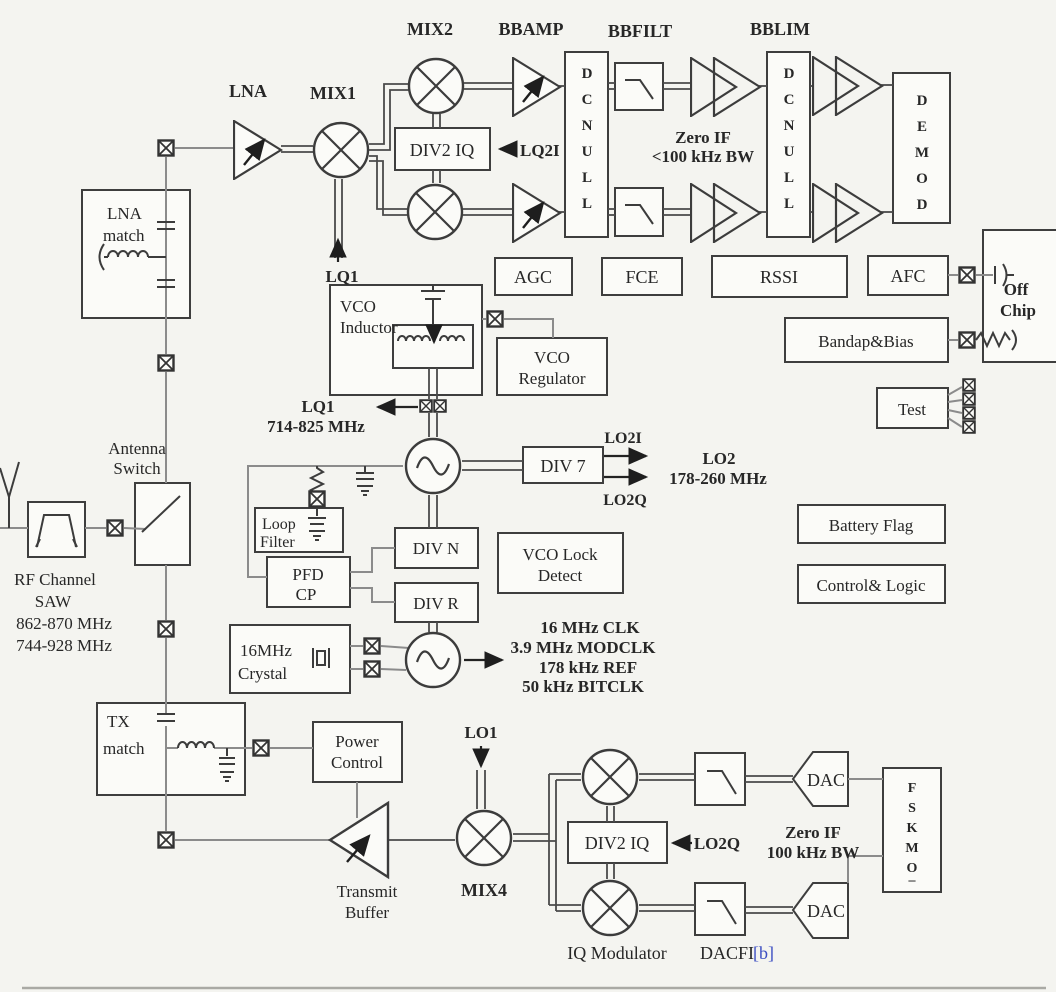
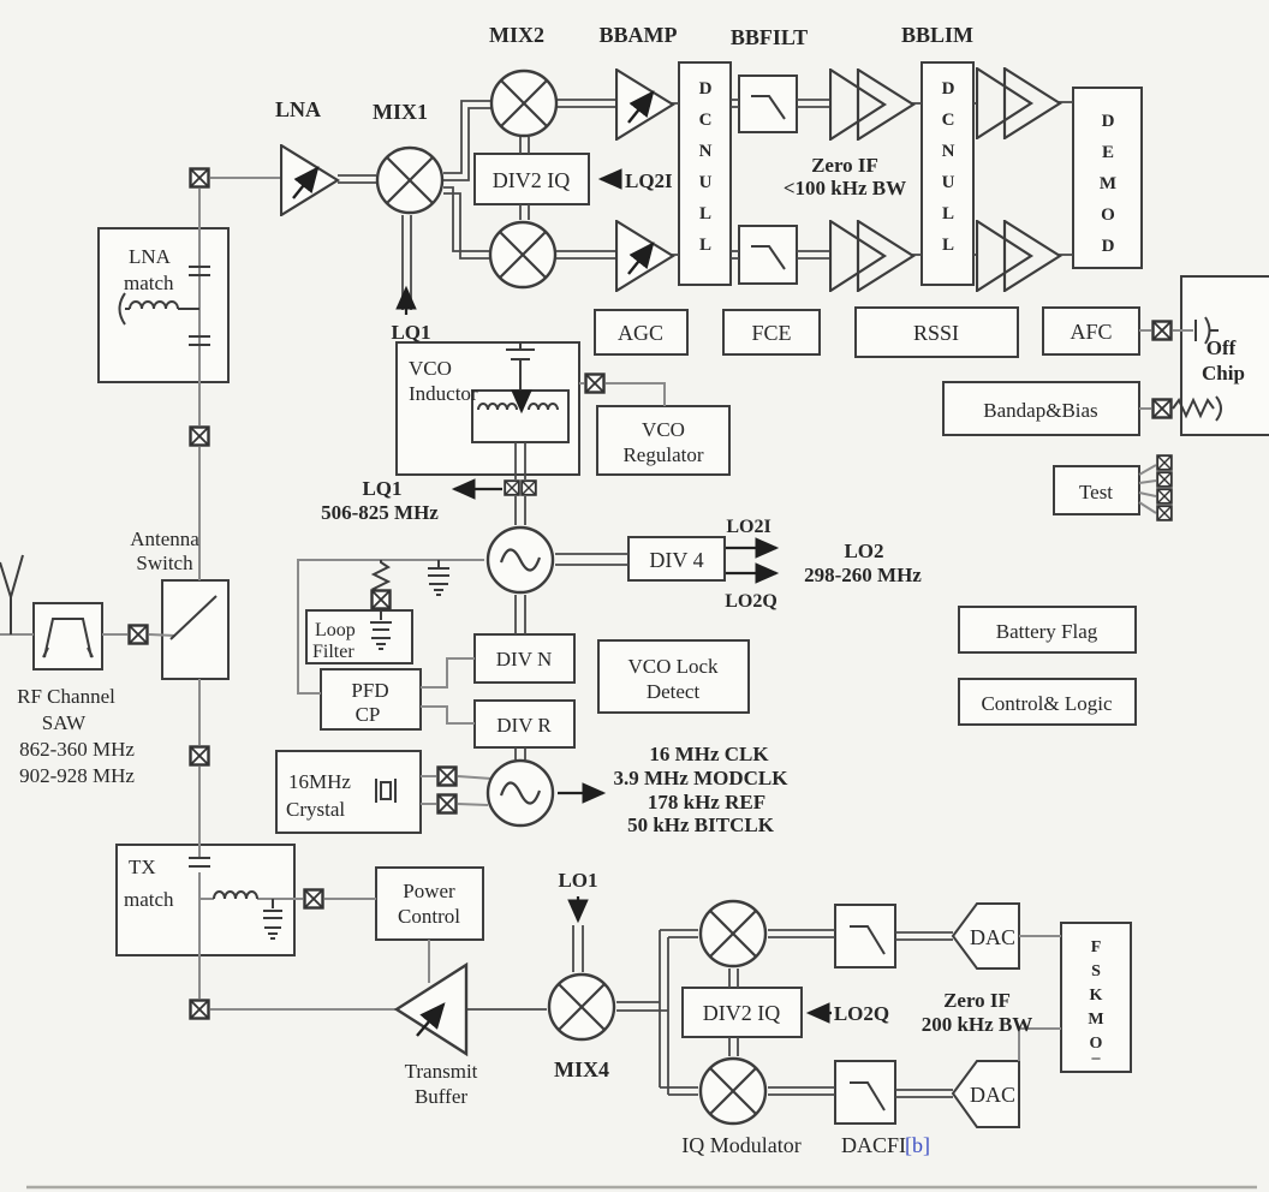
  LNA
  MIX1
  MIX2
  BBAMP
  BBFILT
  BBLIM
  D C N U L L
  D C N U L L
  D E M O D
  DIV2 IQ
  LQ2I
  LQ1
  Zero IF
  <100 kHz BW
  AGC
  FCE
  RSSI
  AFC
  Off
  Chip
  Bandap&Bias
  Test
  LNA
  match
  VCO
  Inductor
  VCO
  Regulator
  LQ1
- 714-825 MHz
+ 506-825 MHz
- DIV 7
+ DIV 4
  LO2I
  LO2Q
  LO2
- 178-260 MHz
+ 298-260 MHz
  Antenna
  Switch
  RF Channel
  SAW
- 862-870 MHz
+ 862-360 MHz
- 744-928 MHz
+ 902-928 MHz
  Loop
  Filter
  PFD
  CP
  DIV N
  DIV R
  VCO Lock
  Detect
  16MHz
  Crystal
  16 MHz CLK
  3.9 MHz MODCLK
  178 kHz REF
  50 kHz BITCLK
  Battery Flag
  Control& Logic
  TX
  match
  Power
  Control
  Transmit
  Buffer
  MIX4
  LO1
  DIV2 IQ
  LO2Q
  Zero IF
- 100 kHz BW
+ 200 kHz BW
  DAC
  DAC
  F S K M O
  –
  IQ Modulator
  DACFI
  [b]
